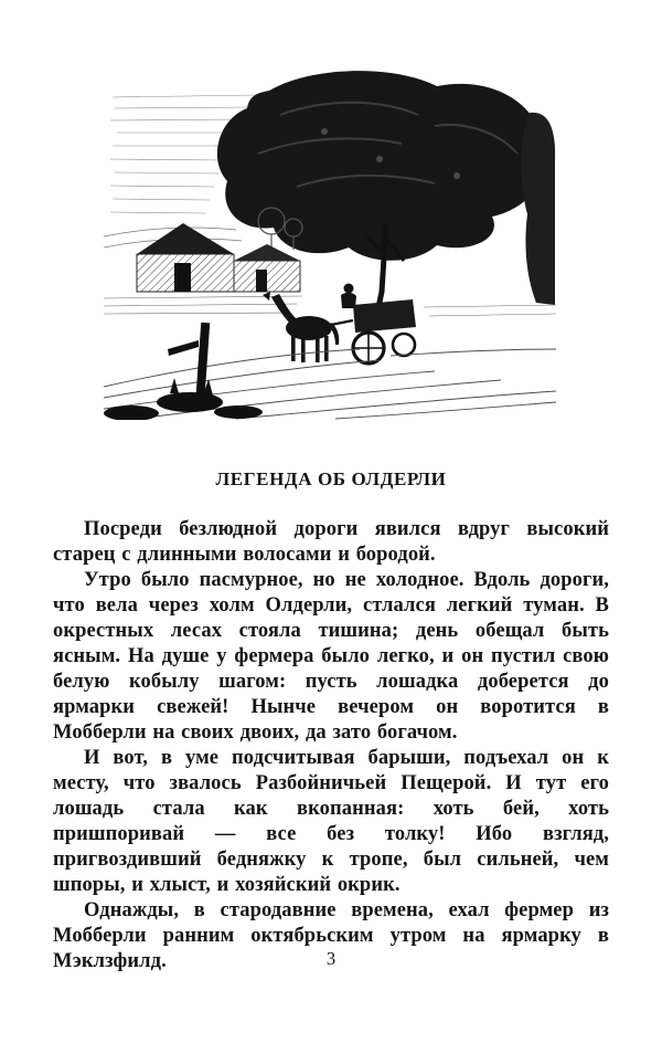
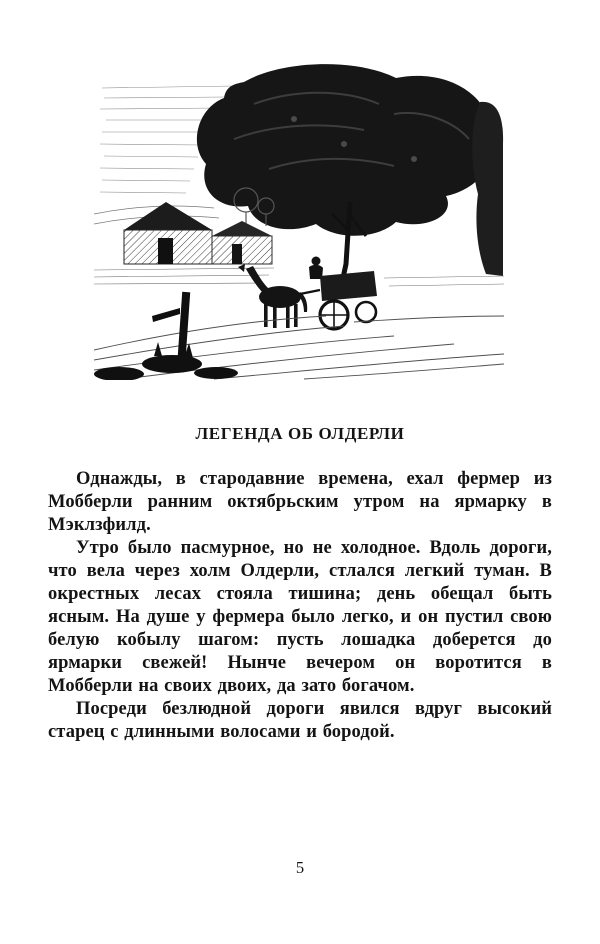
  ЛЕГЕНДА ОБ ОЛДЕРЛИ
- Посреди безлюдной дороги явился вдруг высокий старец с длинными волосами и бородой.
+ Однажды, в стародавние времена, ехал фермер из Мобберли ранним октябрьским утром на ярмарку в Мэклзфилд.
  Утро было пасмурное, но не холодное. Вдоль дороги, что вела через холм Олдерли, стлался легкий туман. В окрестных лесах стояла тишина; день обещал быть ясным. На душе у фермера было легко, и он пустил свою белую кобылу шагом: пусть лошадка доберется до ярмарки свежей! Нынче вечером он воротится в Мобберли на своих двоих, да зато богачом.
- И вот, в уме подсчитывая барыши, подъехал он к месту, что звалось Разбойничьей Пещерой. И тут его лошадь стала как вкопанная: хоть бей, хоть пришпоривай — все без толку! Ибо взгляд, пригвоздивший бедняжку к тропе, был сильней, чем шпоры, и хлыст, и хозяйский окрик.
- Однажды, в стародавние времена, ехал фермер из Мобберли ранним октябрьским утром на ярмарку в Мэклзфилд.
+ Посреди безлюдной дороги явился вдруг высокий старец с длинными волосами и бородой.
- 3
+ 5
